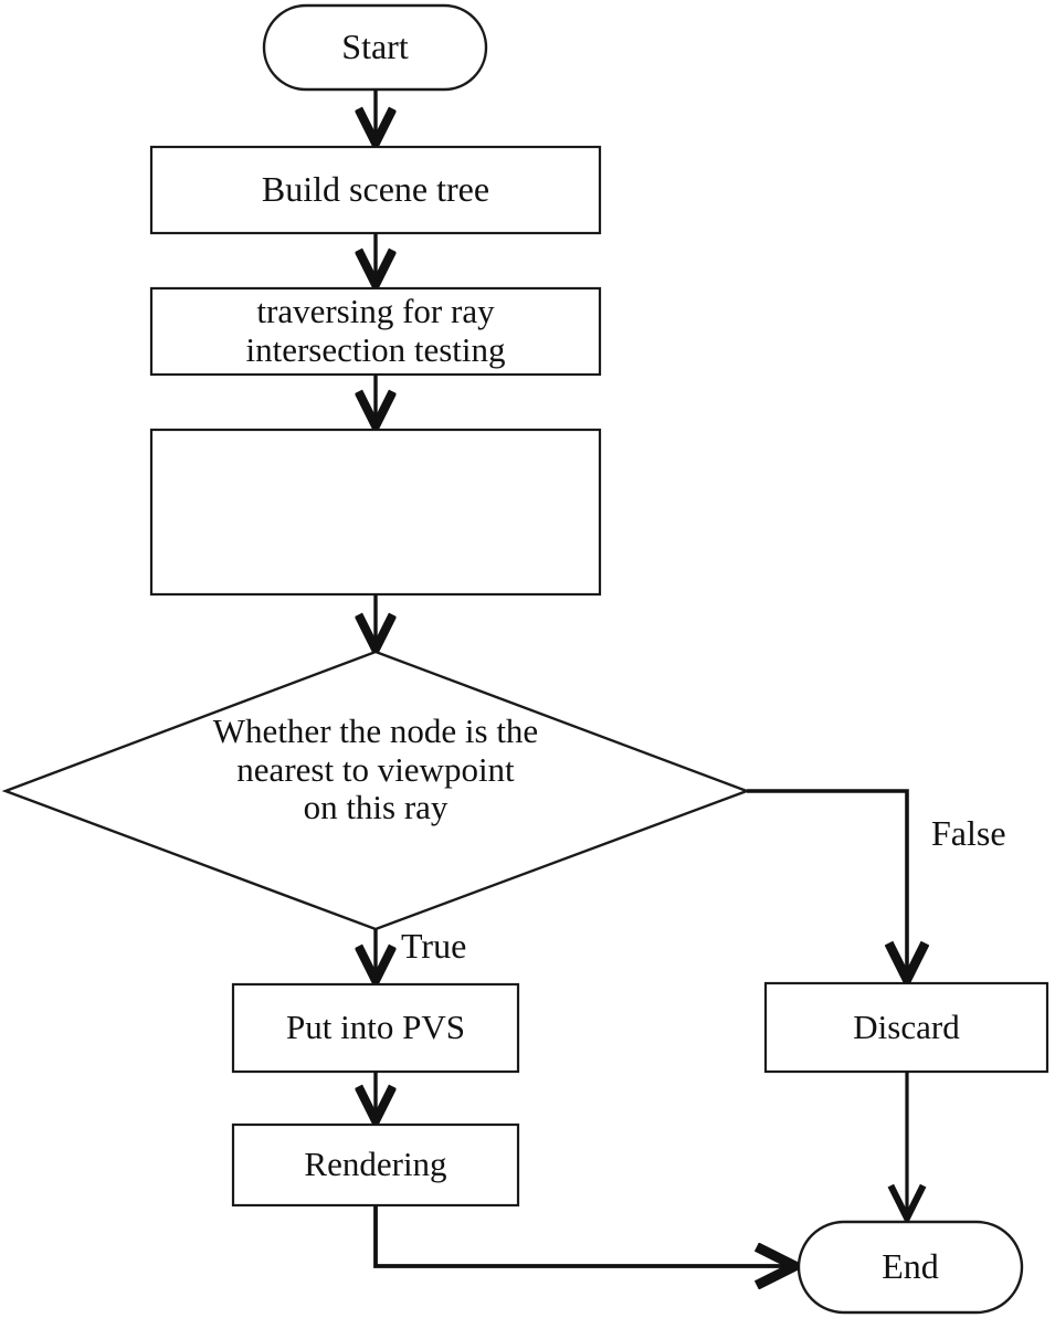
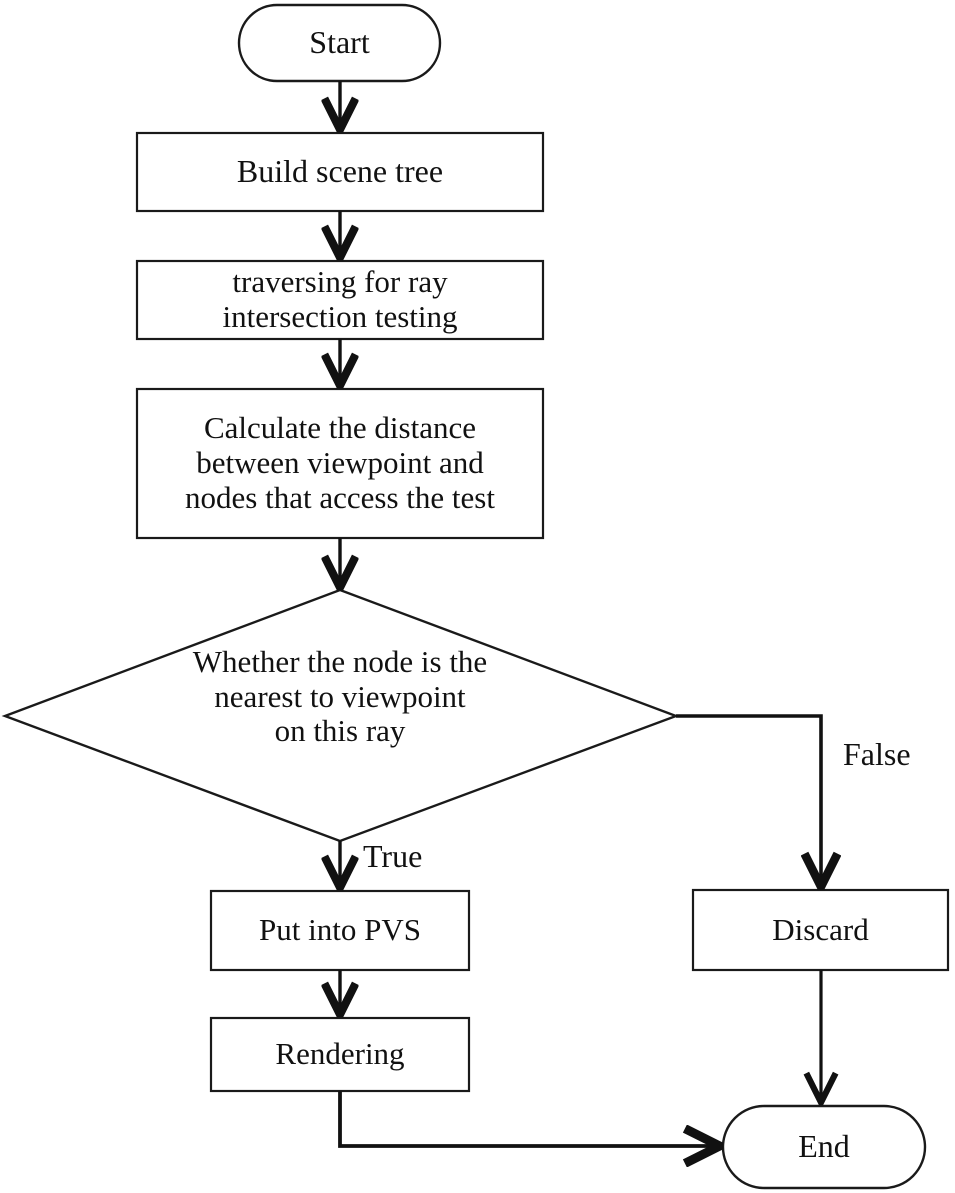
  Start
  Build scene tree
  traversing for ray
  intersection testing
+ Calculate the distance
+ between viewpoint and
+ nodes that access the test
  Whether the node is the
  nearest to viewpoint
  on this ray
  Put into PVS
  Rendering
  Discard
  End
  True
  False
